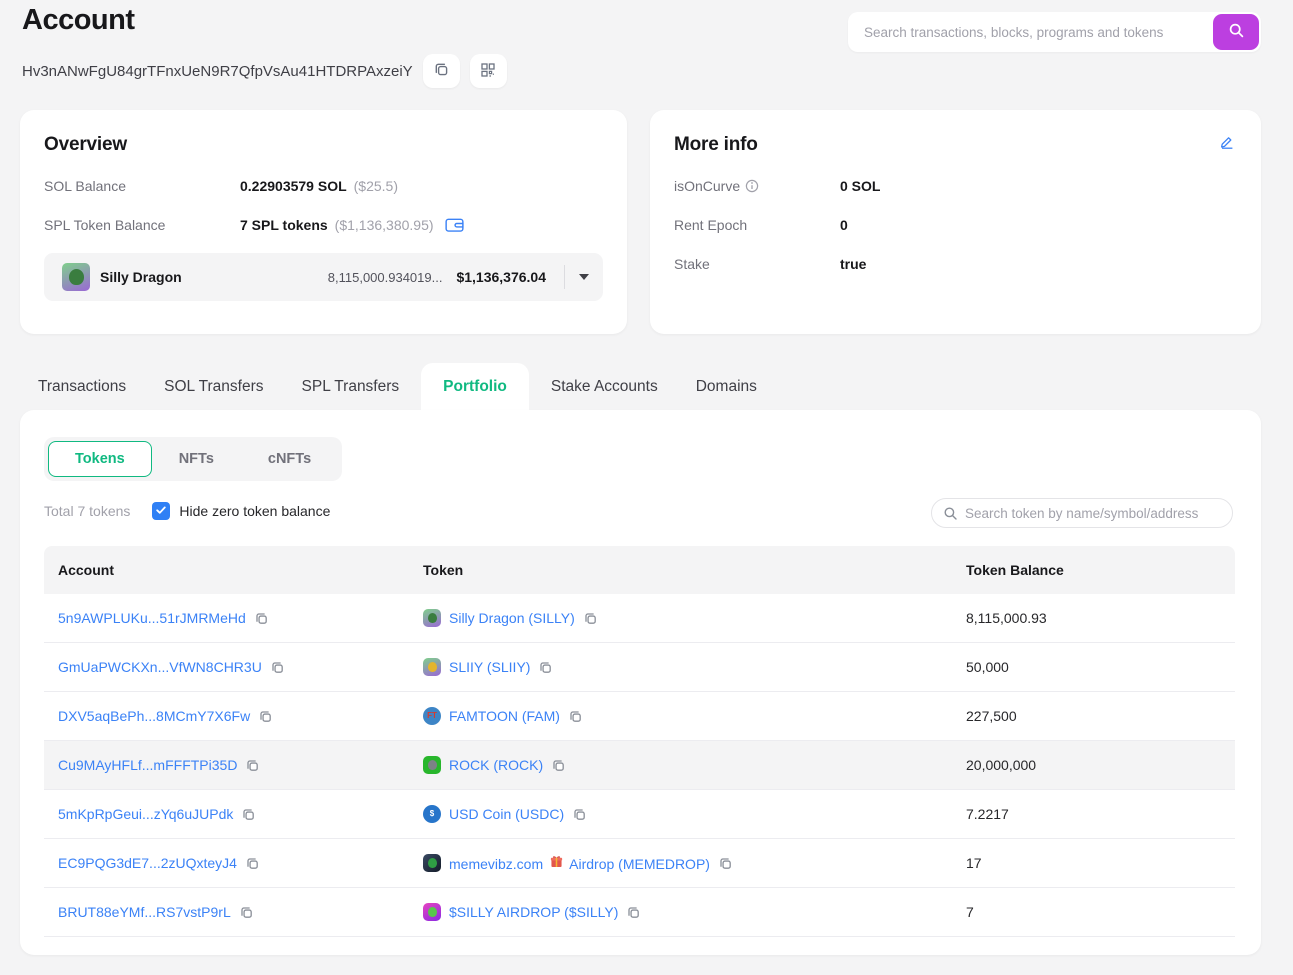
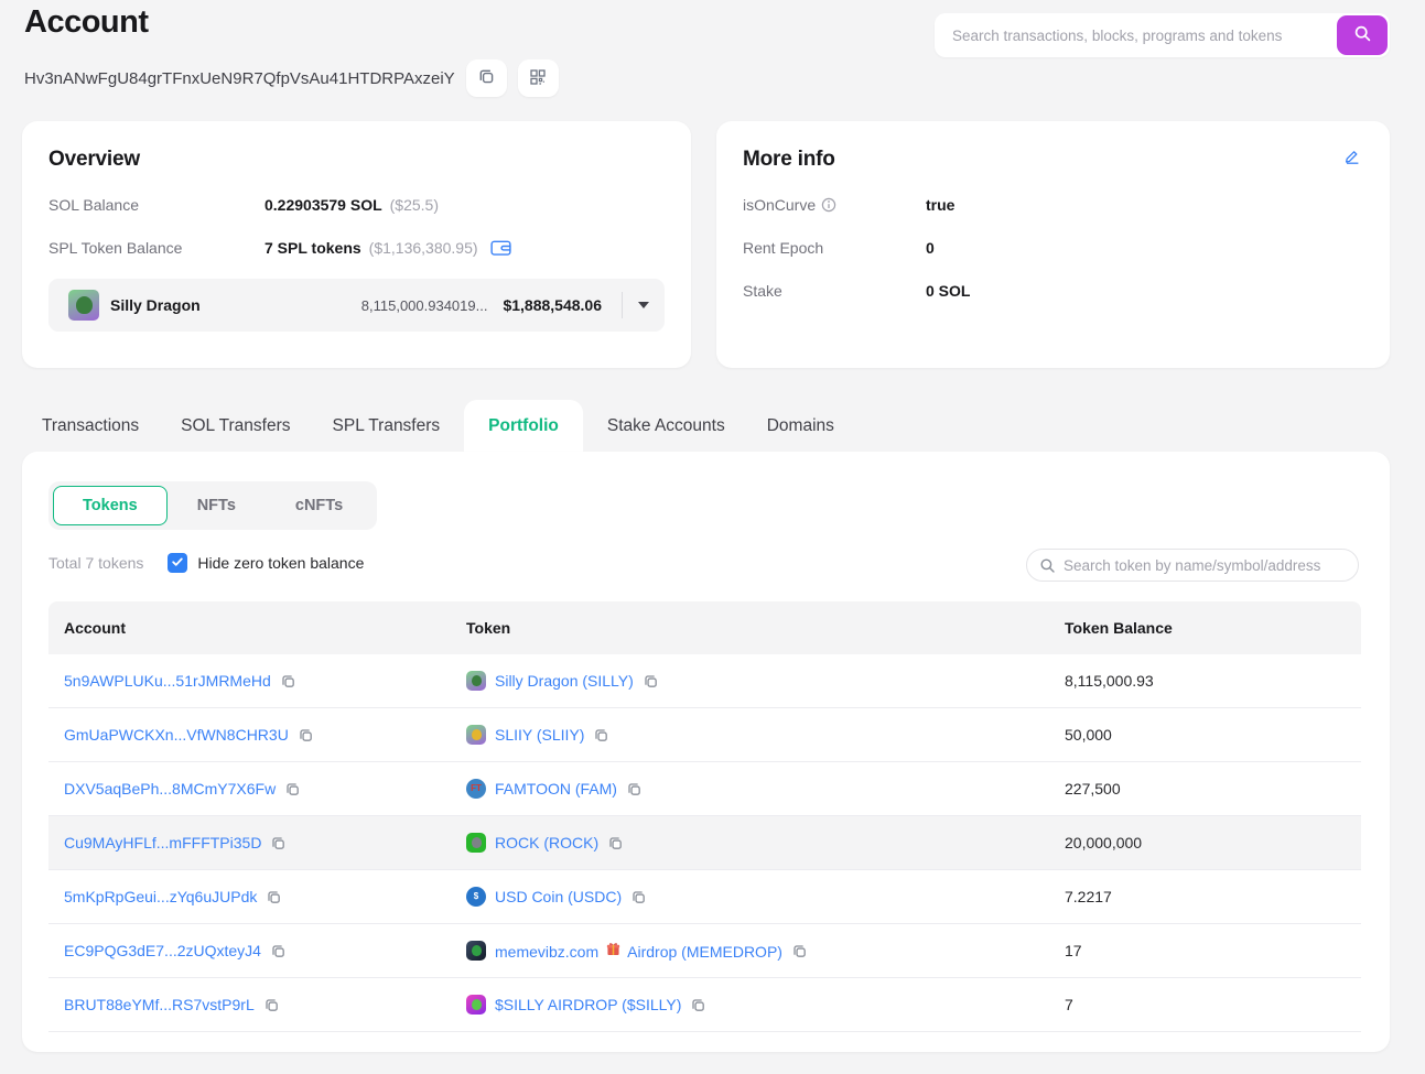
  Account
  Search transactions, blocks, programs and tokens
  Hv3nANwFgU84grTFnxUeN9R7QfpVsAu41HTDRPAxzeiY
  Overview
  SOL Balance
  0.22903579 SOL
  ($25.5)
  SPL Token Balance
  7 SPL tokens
  ($1,136,380.95)
  Silly Dragon
  8,115,000.934019...
- $1,136,376.04
+ $1,888,548.06
  More info
  isOnCurve
- 0 SOL
+ true
  Rent Epoch
  0
  Stake
- true
+ 0 SOL
  Transactions
  SOL Transfers
  SPL Transfers
  Portfolio
  Stake Accounts
  Domains
  Tokens
  NFTs
  cNFTs
  Total 7 tokens
  Hide zero token balance
  Search token by name/symbol/address
  Account
  Token
  Token Balance
  5n9AWPLUKu...51rJMRMeHd
  Silly Dragon (SILLY)
  8,115,000.93
  GmUaPWCKXn...VfWN8CHR3U
  SLIIY (SLIIY)
  50,000
  DXV5aqBePh...8MCmY7X6Fw
  FT
  FAMTOON (FAM)
  227,500
  Cu9MAyHFLf...mFFFTPi35D
  ROCK (ROCK)
  20,000,000
  5mKpRpGeui...zYq6uJUPdk
  $
  USD Coin (USDC)
  7.2217
  EC9PQG3dE7...2zUQxteyJ4
  memevibz.com Airdrop (MEMEDROP)
  17
  BRUT88eYMf...RS7vstP9rL
  $SILLY AIRDROP ($SILLY)
  7
